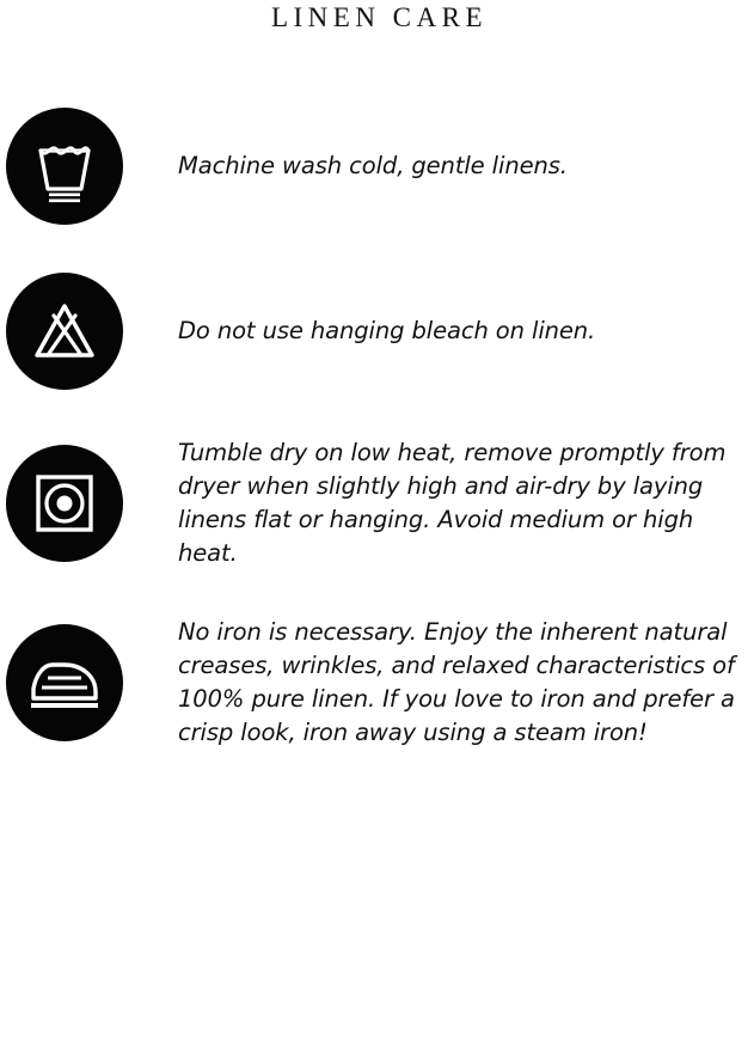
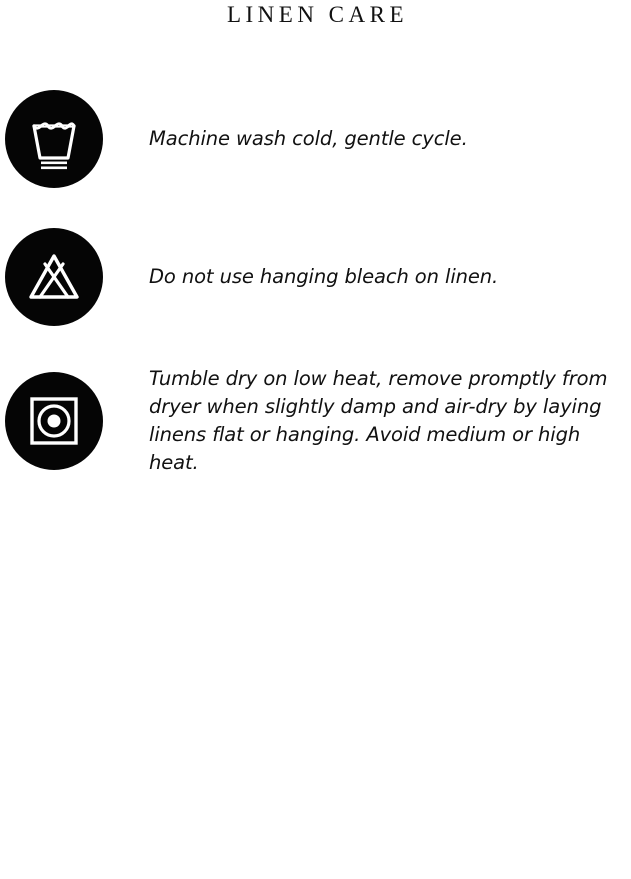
  LINEN CARE
- Machine wash cold, gentle linens.
+ Machine wash cold, gentle cycle.
  Do not use hanging bleach on linen.
- Tumble dry on low heat, remove promptly from dryer when slightly high and air-dry by laying linens flat or hanging. Avoid medium or high heat.
+ Tumble dry on low heat, remove promptly from dryer when slightly damp and air-dry by laying linens flat or hanging. Avoid medium or high heat.
- No iron is necessary. Enjoy the inherent natural creases, wrinkles, and relaxed characteristics of 100% pure linen. If you love to iron and prefer a crisp look, iron away using a steam iron!
